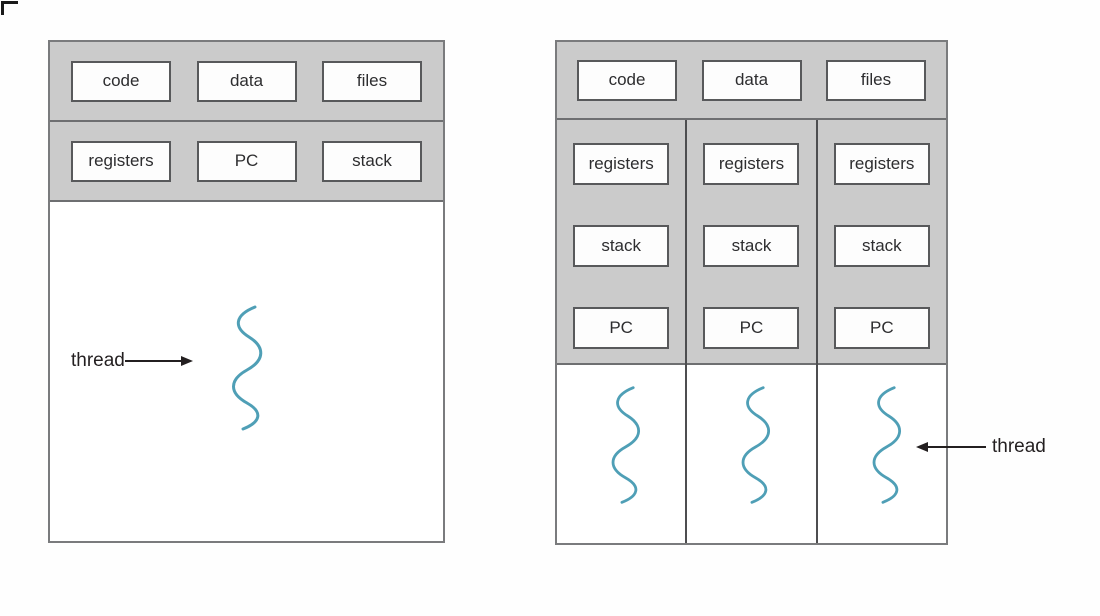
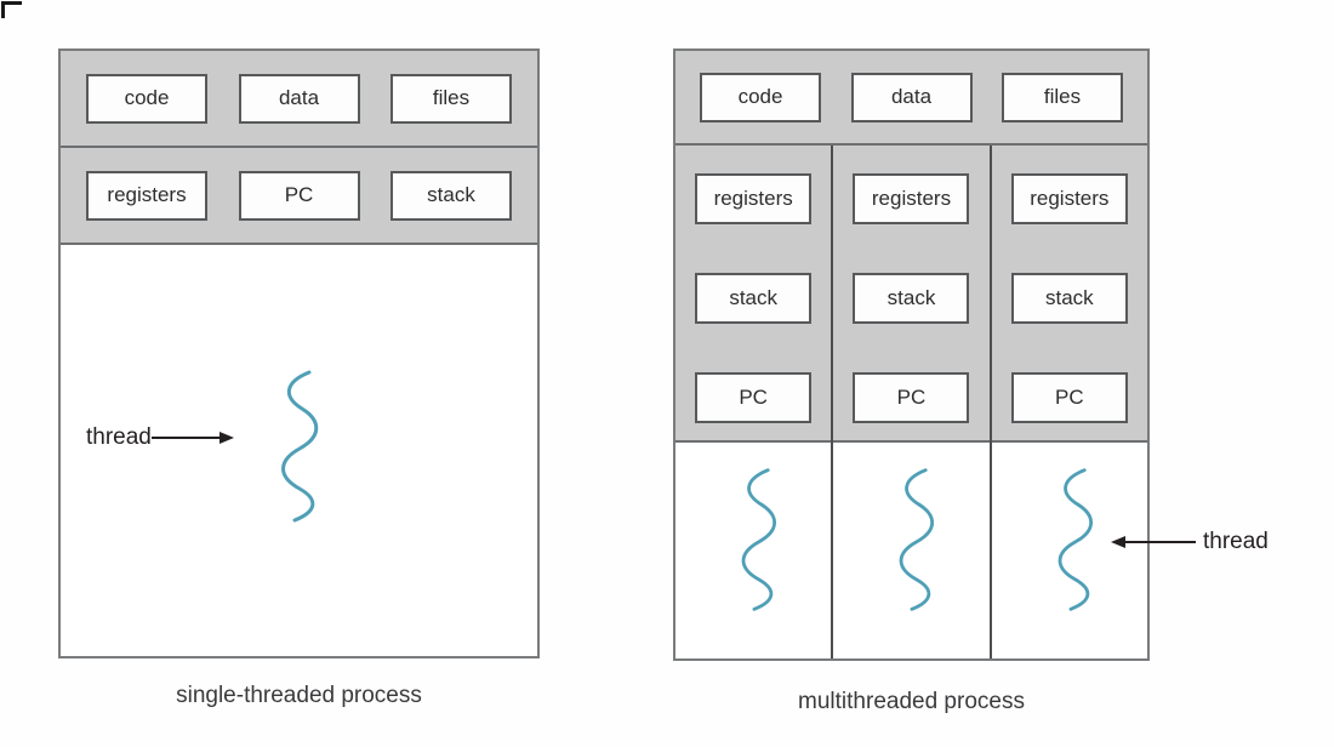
  code
  data
  files
  registers
  PC
  stack
  code
  data
  files
  registers
  stack
  PC
  registers
  stack
  PC
  registers
  stack
  PC
  thread
  thread
+ single-threaded process
+ multithreaded process
